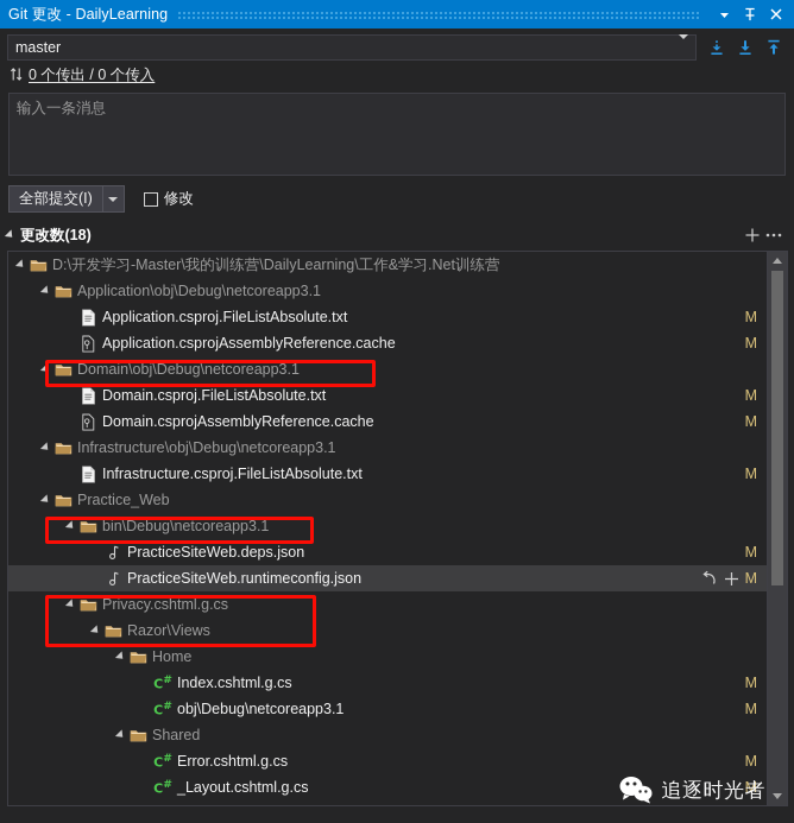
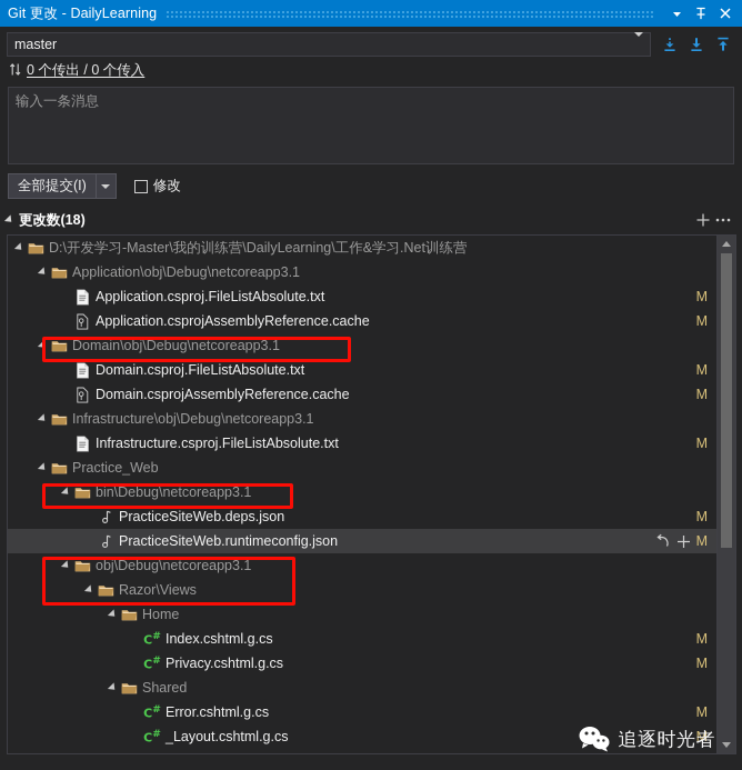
  Git 更改 - DailyLearning
  master
  0 个传出 / 0 个传入
  输入一条消息
  全部提交(I)
  修改
  更改数(18)
  D:\开发学习-Master\我的训练营\DailyLearning\工作&学习.Net训练营
  Application\obj\Debug\netcoreapp3.1
  Application.csproj.FileListAbsolute.txt
  M
  Application.csprojAssemblyReference.cache
  M
  Domain\obj\Debug\netcoreapp3.1
  Domain.csproj.FileListAbsolute.txt
  M
  Domain.csprojAssemblyReference.cache
  M
  Infrastructure\obj\Debug\netcoreapp3.1
  Infrastructure.csproj.FileListAbsolute.txt
  M
  Practice_Web
  bin\Debug\netcoreapp3.1
  PracticeSiteWeb.deps.json
  M
  PracticeSiteWeb.runtimeconfig.json
  M
- Privacy.cshtml.g.cs
+ obj\Debug\netcoreapp3.1
  Razor\Views
  Home
  C#
  Index.cshtml.g.cs
  M
  C#
- obj\Debug\netcoreapp3.1
+ Privacy.cshtml.g.cs
  M
  Shared
  C#
  Error.cshtml.g.cs
  M
  C#
  _Layout.cshtml.g.cs
  M
  追逐时光者
